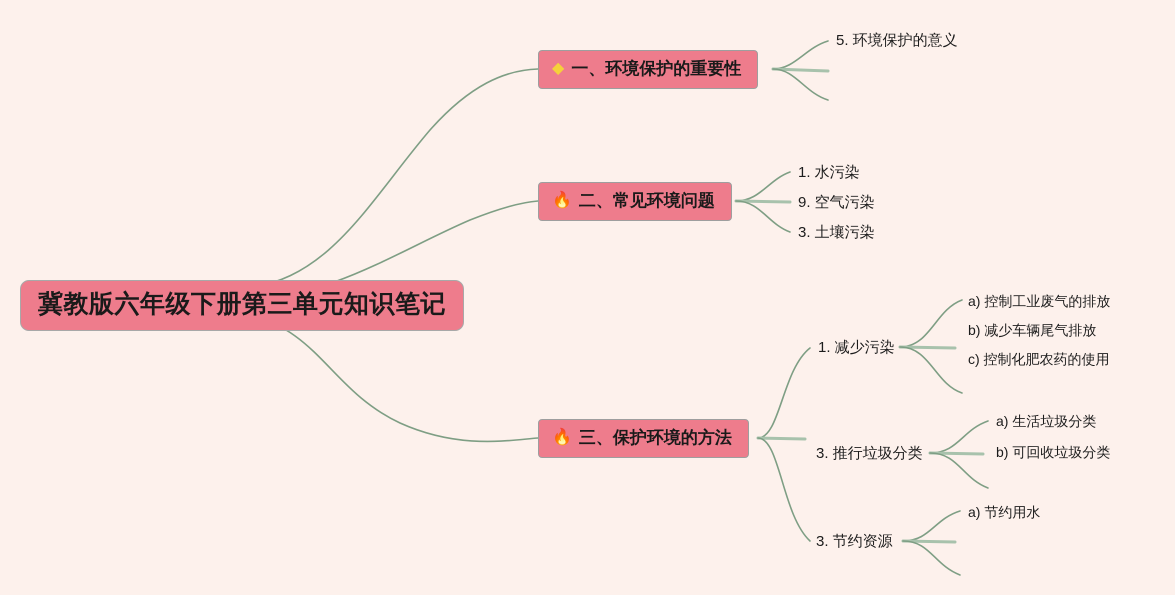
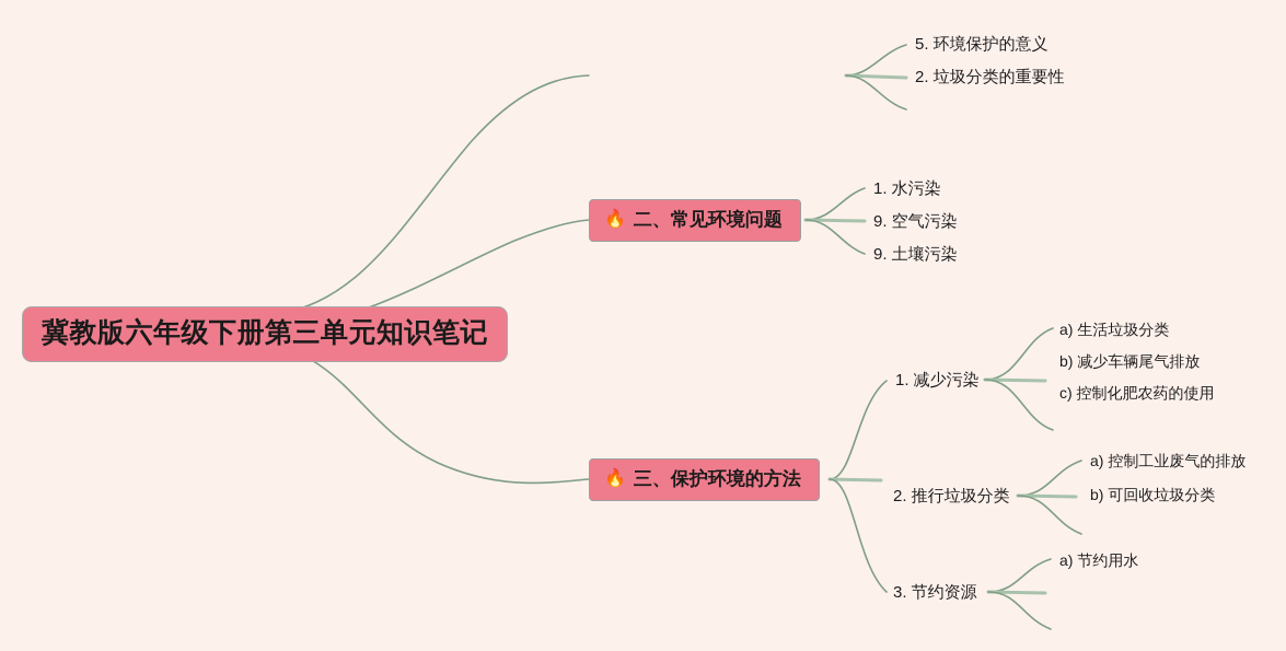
  冀教版六年级下册第三单元知识笔记
- ◆
- 一、环境保护的重要性
  5. 环境保护的意义
+ 2. 垃圾分类的重要性
  🔥
  二、常见环境问题
  1. 水污染
  9. 空气污染
- 3. 土壤污染
+ 9. 土壤污染
  🔥
  三、保护环境的方法
  1. 减少污染
- a) 控制工业废气的排放
+ a) 生活垃圾分类
  b) 减少车辆尾气排放
  c) 控制化肥农药的使用
- 3. 推行垃圾分类
+ 2. 推行垃圾分类
- a) 生活垃圾分类
+ a) 控制工业废气的排放
  b) 可回收垃圾分类
  3. 节约资源
  a) 节约用水
